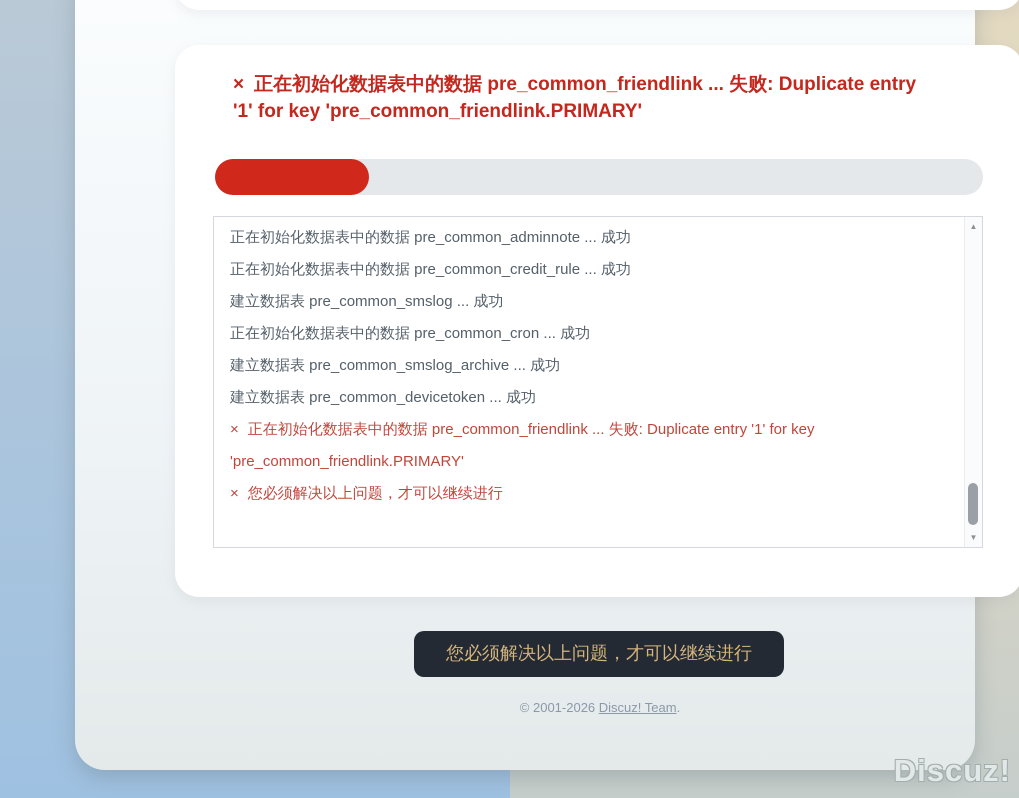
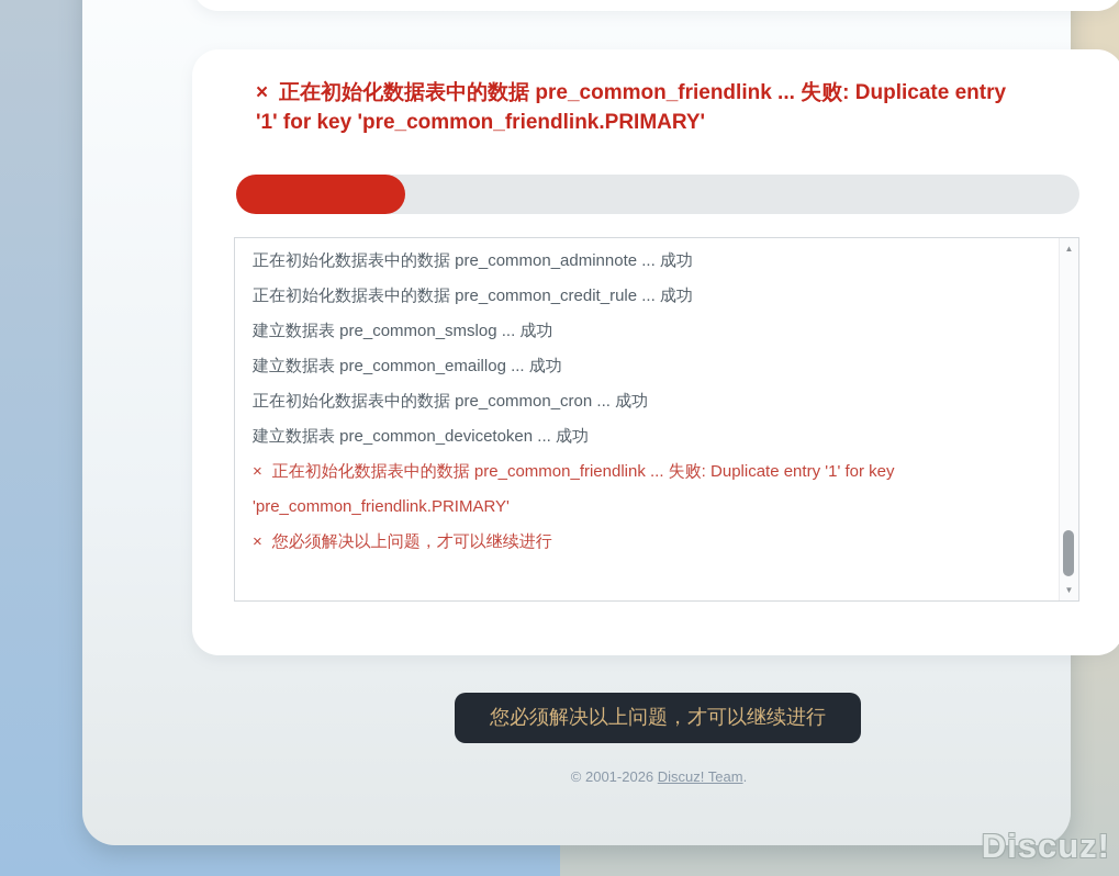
  × 正在初始化数据表中的数据 pre_common_friendlink ... 失败: Duplicate entry '1' for key 'pre_common_friendlink.PRIMARY'
  正在初始化数据表中的数据 pre_common_adminnote ... 成功
  正在初始化数据表中的数据 pre_common_credit_rule ... 成功
  建立数据表 pre_common_smslog ... 成功
+ 建立数据表 pre_common_emaillog ... 成功
  正在初始化数据表中的数据 pre_common_cron ... 成功
- 建立数据表 pre_common_smslog_archive ... 成功
  建立数据表 pre_common_devicetoken ... 成功
  × 正在初始化数据表中的数据 pre_common_friendlink ... 失败: Duplicate entry '1' for key 'pre_common_friendlink.PRIMARY'
  × 您必须解决以上问题，才可以继续进行
  ▲
  ▼
  您必须解决以上问题，才可以继续进行
  © 2001-2026 Discuz! Team.
  Discuz!
